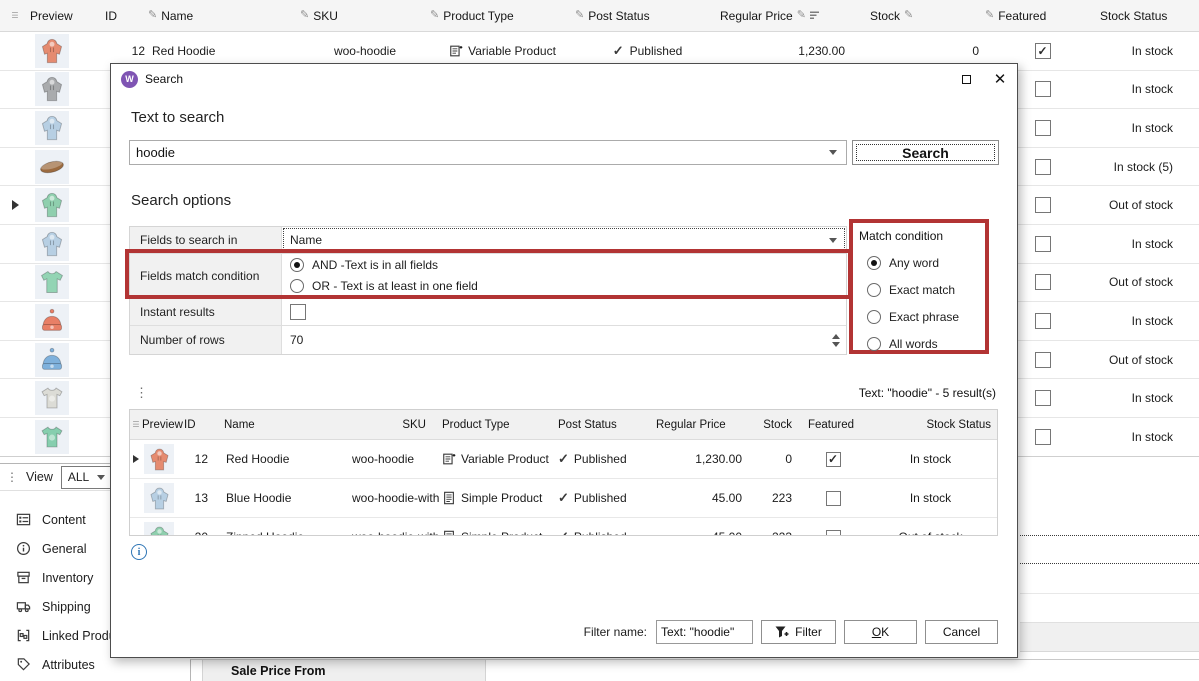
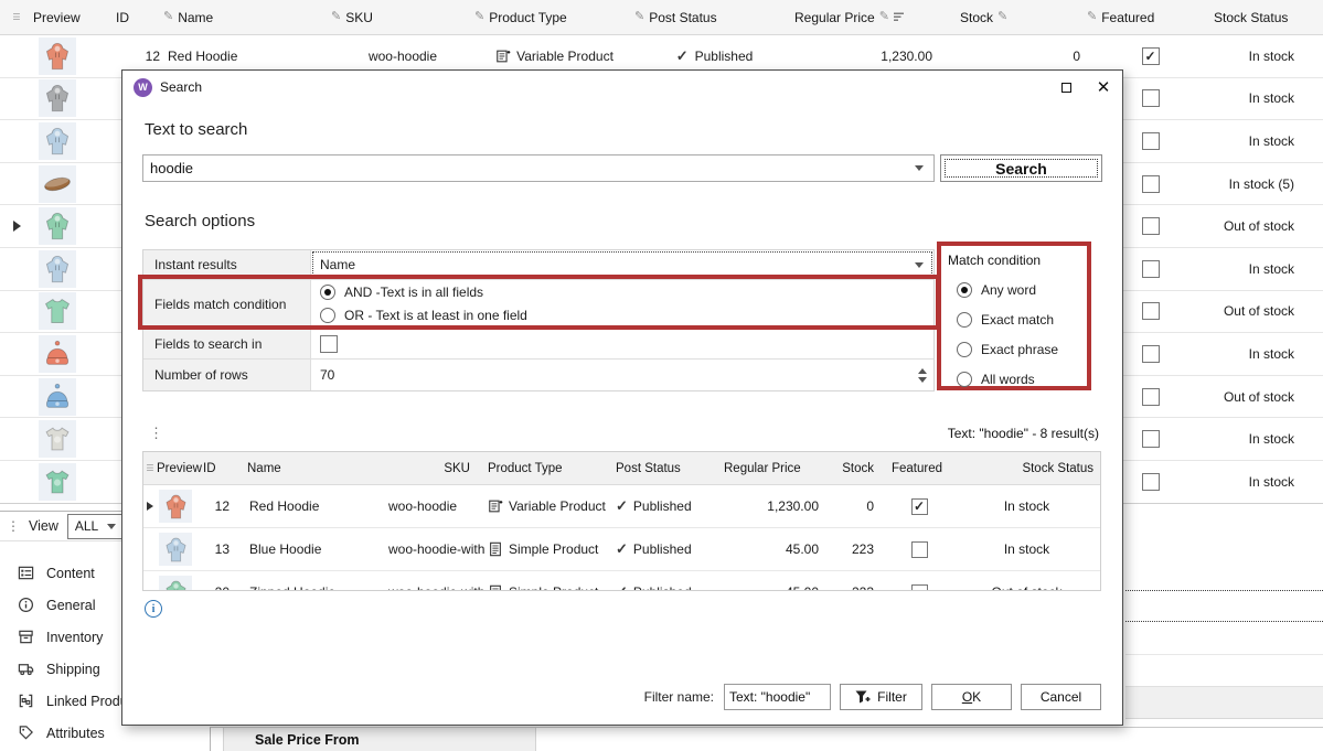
  ☰
  Preview
  ID
  ✎
  Name
  ✎
  SKU
  ✎
  Product Type
  ✎
  Post Status
  Regular Price
  ✎
  Stock
  ✎
  ✎
  Featured
  Stock Status
  12
  Red Hoodie
  woo-hoodie
  Variable Product
  ✓
  Published
  1,230.00
  0
  In stock
  In stock
  In stock
  In stock (5)
  Out of stock
  In stock
  Out of stock
  In stock
  Out of stock
  In stock
  In stock
  ⋮
  View
  ALL
  Content
  General
  Inventory
  Shipping
  Linked Prod
  Attributes
  Sale Price From
  W
  Search
  ✕
  Text to search
  hoodie
  Search
  Search options
- Fields to search in
+ Instant results
  Name
  Fields match condition
  AND -Text is in all fields
  OR - Text is at least in one field
- Instant results
+ Fields to search in
  Number of rows
  70
  Match condition
  Any word
  Exact match
  Exact phrase
  All words
  ⋮
- Text: "hoodie" - 5 result(s)
+ Text: "hoodie" - 8 result(s)
  ☰
  Preview
  ID
  Name
  SKU
  Product Type
  Post Status
  Regular Price
  Stock
  Featured
  Stock Status
  12
  Red Hoodie
  woo-hoodie
  Variable Product
  ✓
  Published
  1,230.00
  0
  In stock
  13
  Blue Hoodie
  woo-hoodie-with
  Simple Product
  ✓
  Published
  45.00
  223
  In stock
  i
  Filter name:
  Text: "hoodie"
  Filter
  OK
  Cancel
